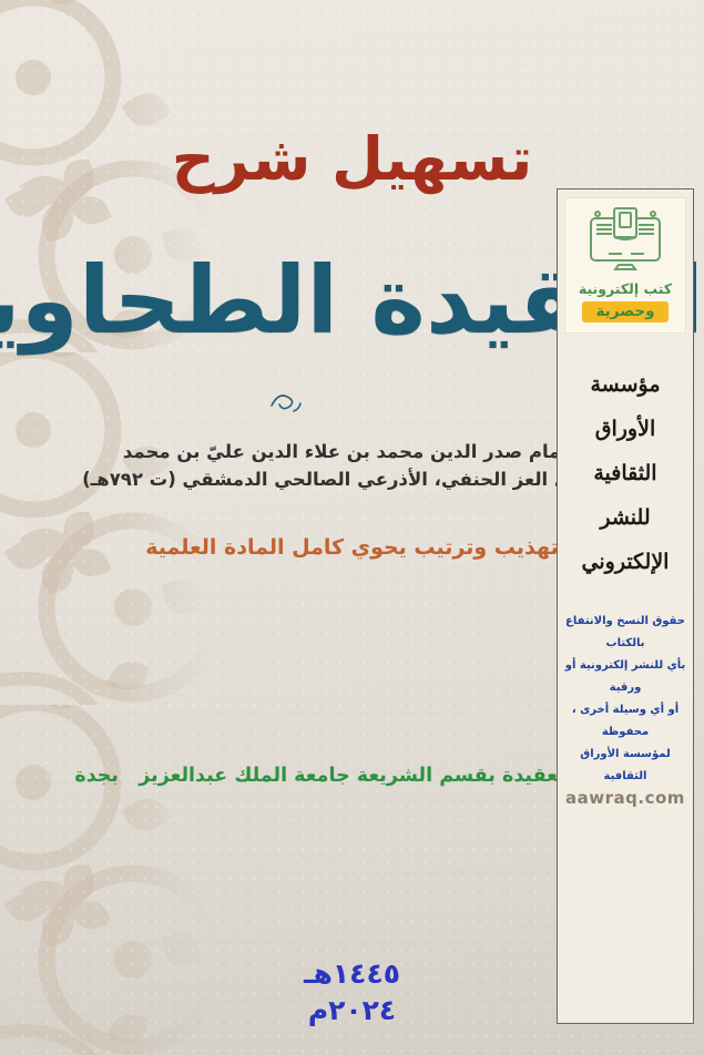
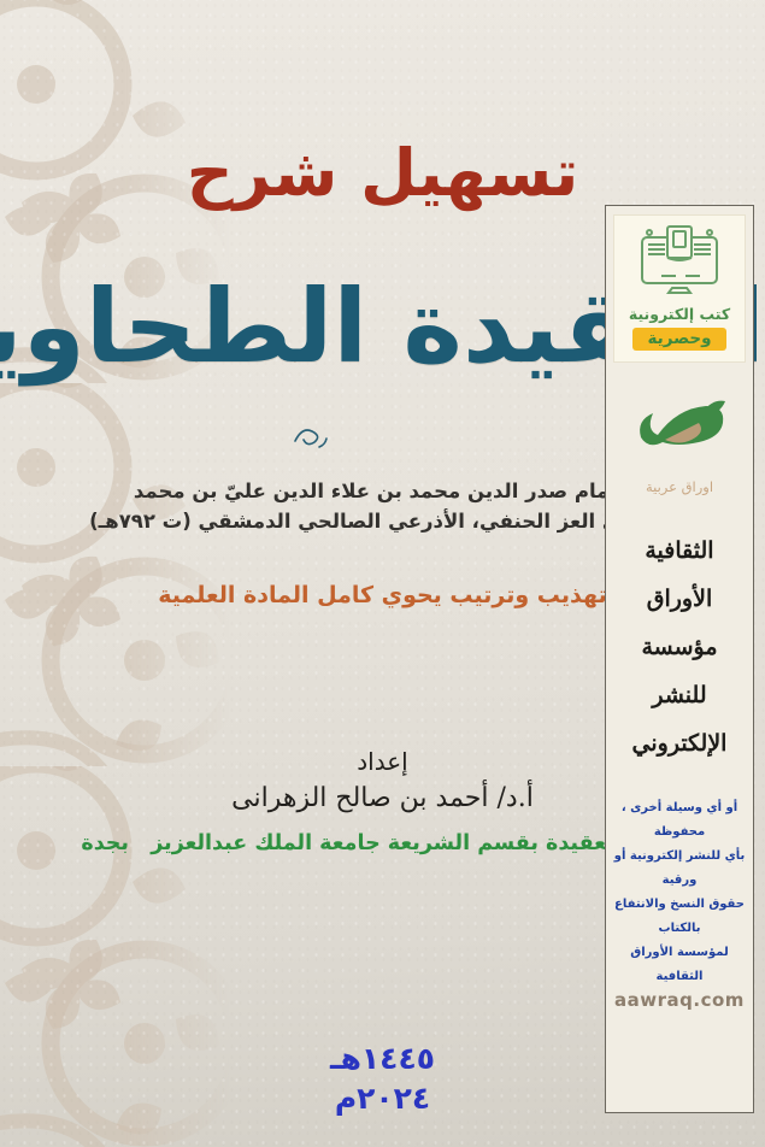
  تسهيل شرح
  قيدة الطحاوي
  مام صدر الدين محمد بن علاء الدين عليّ بن محمد
  العز الحنفي، الأذرعي الصالحي الدمشقي (ت ٧٩٢هـ)
  تهذيب وترتيب يحوي كامل المادة العلمية
+ إعداد
+ أ.د/ أحمد بن صالح الزهرانى
  عقيدة بقسم الشريعة جامعة الملك عبدالعزيز بجدة
  ١٤٤٥هـ
  ٢٠٢٤م
  كتب إلكترونية
  وحصرية
+ اوراق عربية
- مؤسسة
+ الثقافية
  الأوراق
- الثقافية
+ مؤسسة
  للنشر
  الإلكتروني
- حقوق النسخ والانتفاع بالكتاب
+ أو أي وسيلة أخرى ، محفوظة
  بأي للنشر إلكترونية أو ورقية
- أو أي وسيلة أخرى ، محفوظة
+ حقوق النسخ والانتفاع بالكتاب
  لمؤسسة الأوراق الثقافية
  aawraq.com
